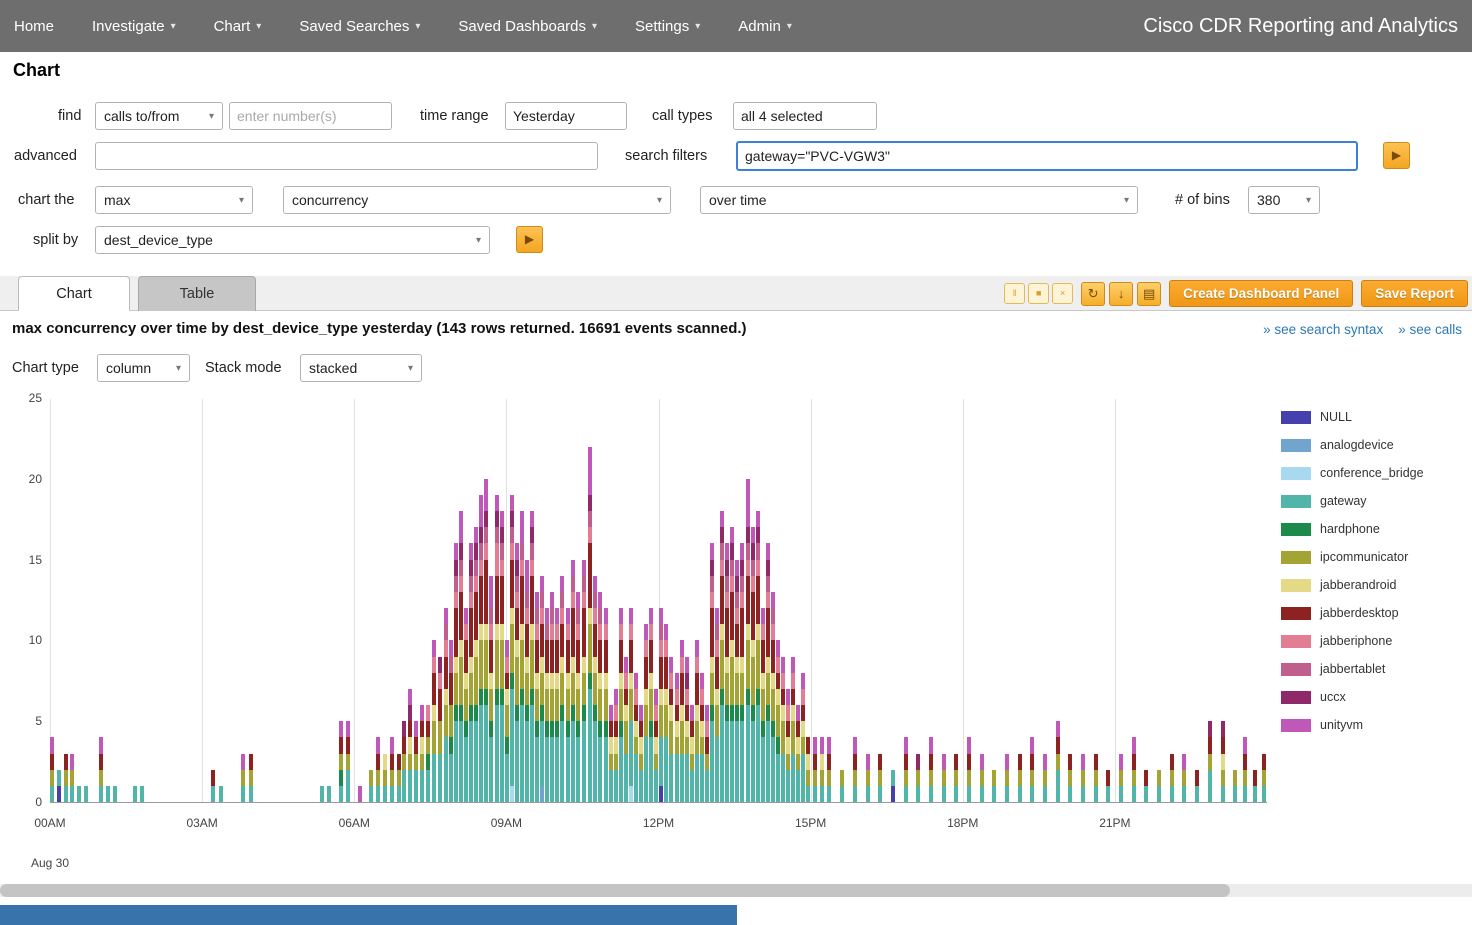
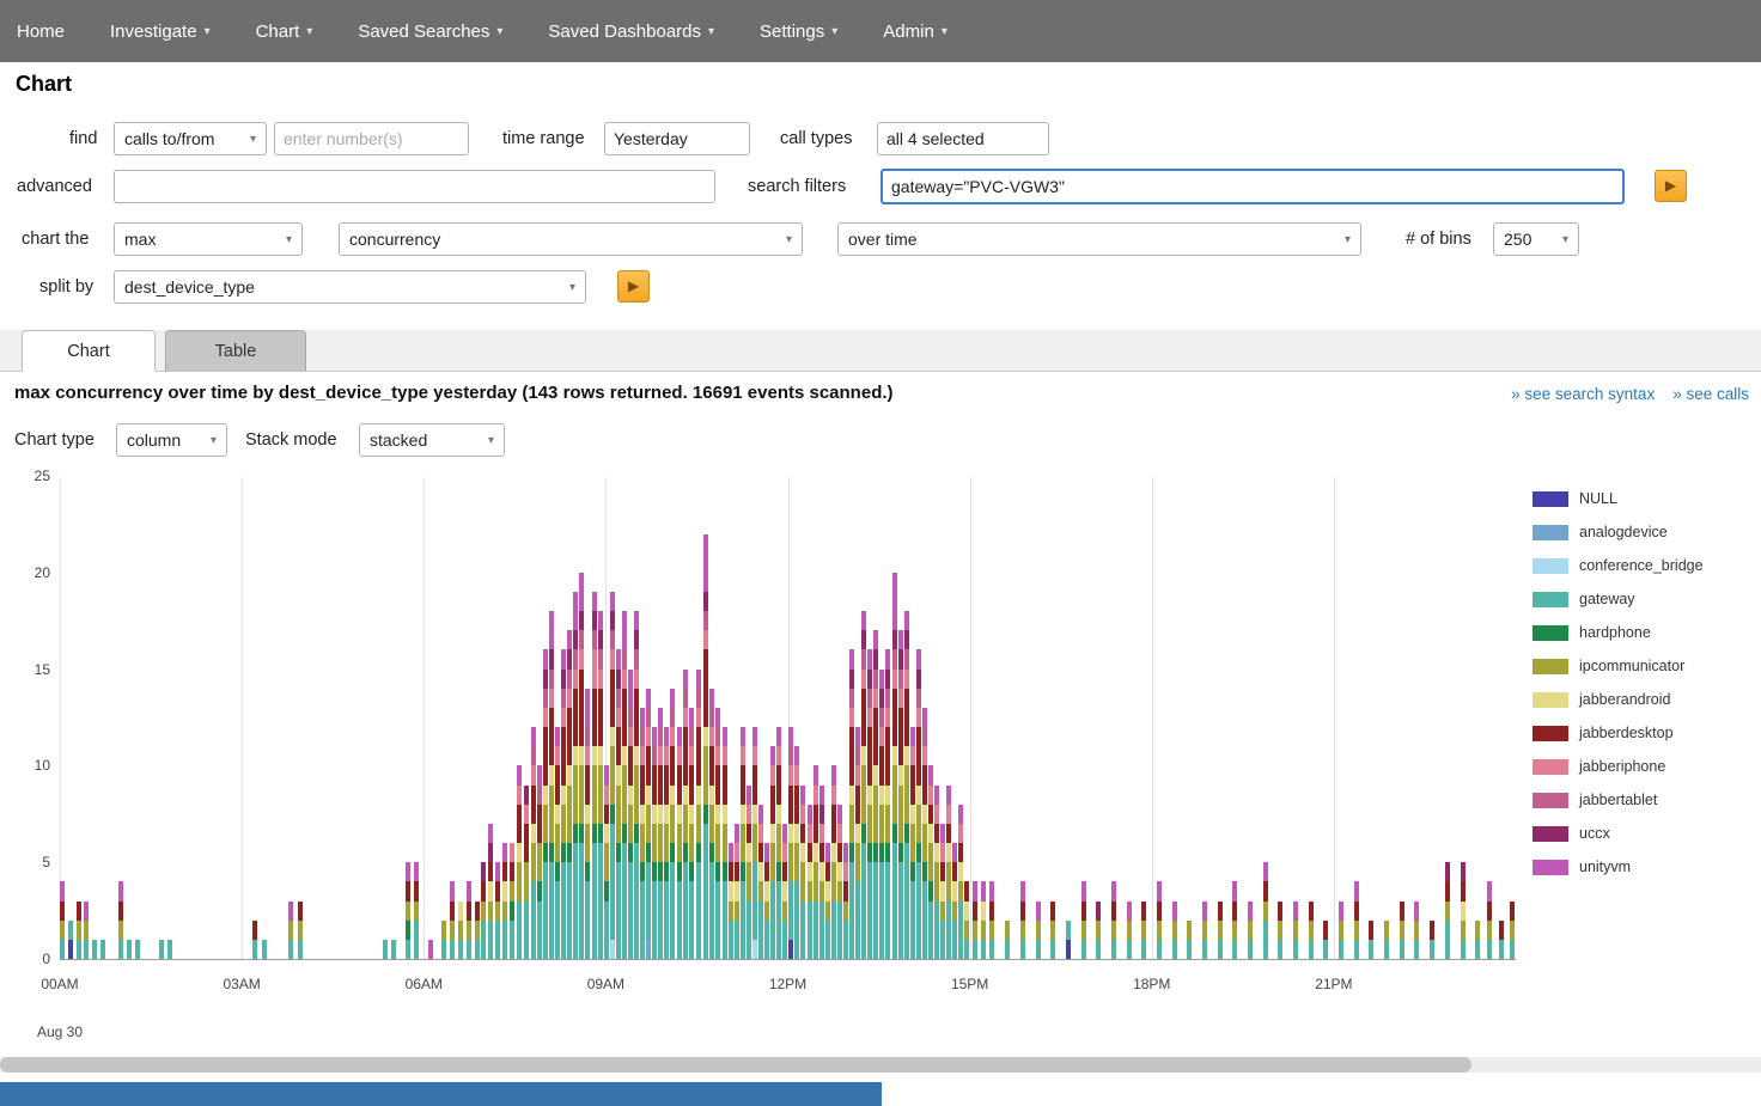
  Home
  Investigate
  ▾
  Chart
  ▾
  Saved Searches
  ▾
  Saved Dashboards
  ▾
  Settings
  ▾
  Admin
  ▾
- Cisco CDR Reporting and Analytics
  Chart
  find
  calls to/from
  ▾
  enter number(s)
  time range
  Yesterday
  call types
  all 4 selected
  advanced
  search filters
  gateway="PVC-VGW3"
  ▶
  chart the
  max
  ▾
  concurrency
  ▾
  over time
  ▾
  # of bins
- 380
+ 250
  ▾
  split by
  dest_device_type
  ▾
  ▶
  Chart
  Table
- ‖
- ■
- ×
- ↻
- ↓
- ▤
- Create Dashboard Panel
- Save Report
  max concurrency over time by dest_device_type yesterday (143 rows returned. 16691 events scanned.)
  » see search syntax
  » see calls
  Chart type
  column
  ▾
  Stack mode
  stacked
  ▾
  0
  5
  10
  15
  20
  25
  00AM
  03AM
  06AM
  09AM
  12PM
  15PM
  18PM
  21PM
  Aug 30
  NULL
  analogdevice
  conference_bridge
  gateway
  hardphone
  ipcommunicator
  jabberandroid
  jabberdesktop
  jabberiphone
  jabbertablet
  uccx
  unityvm
